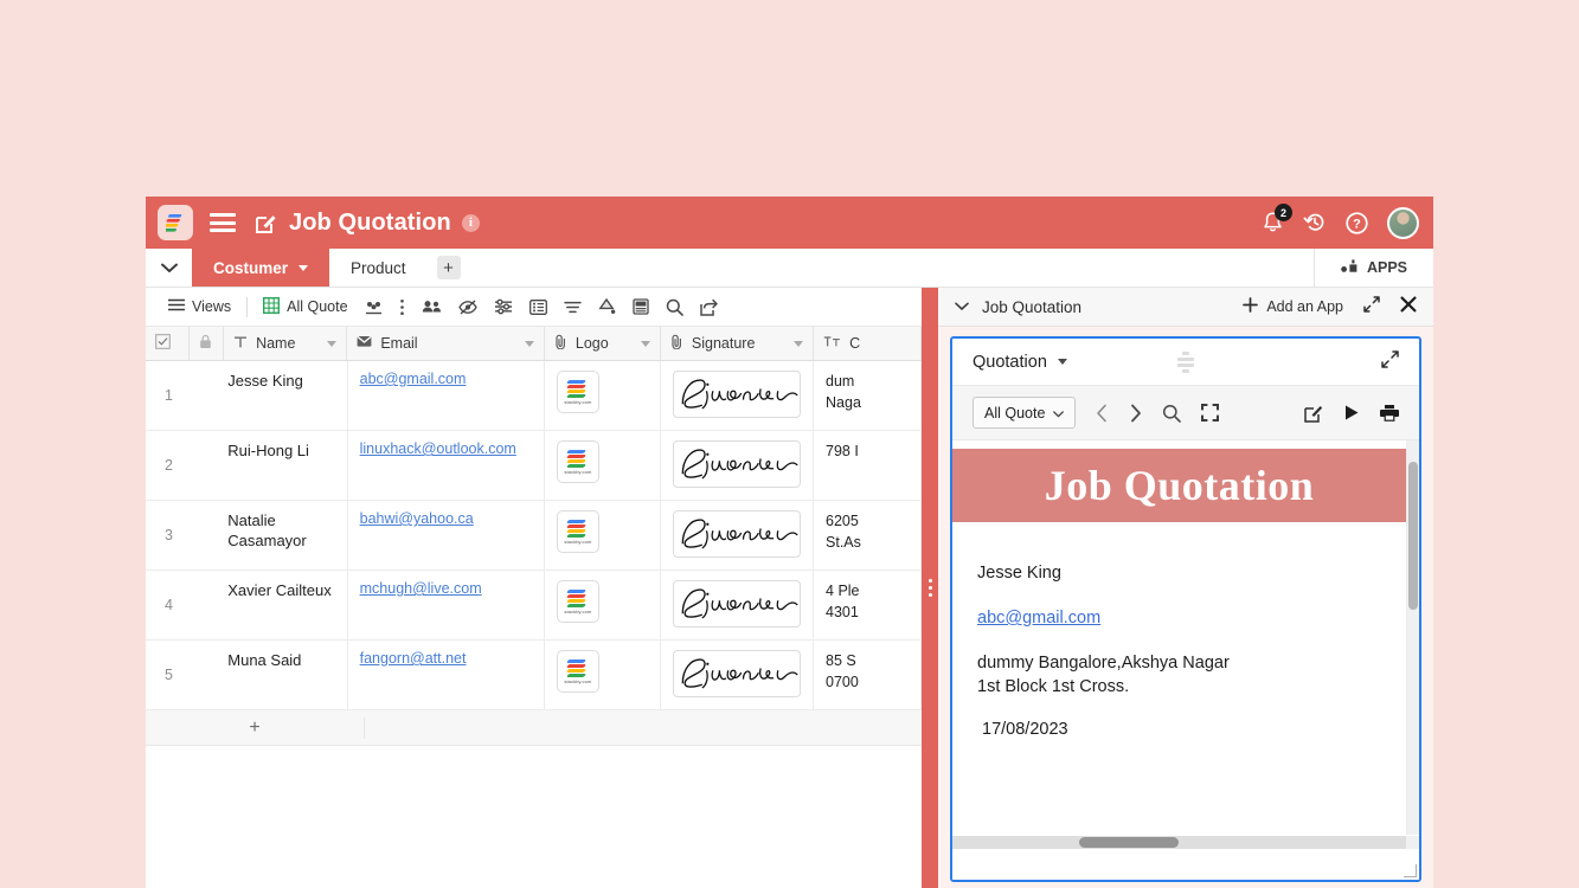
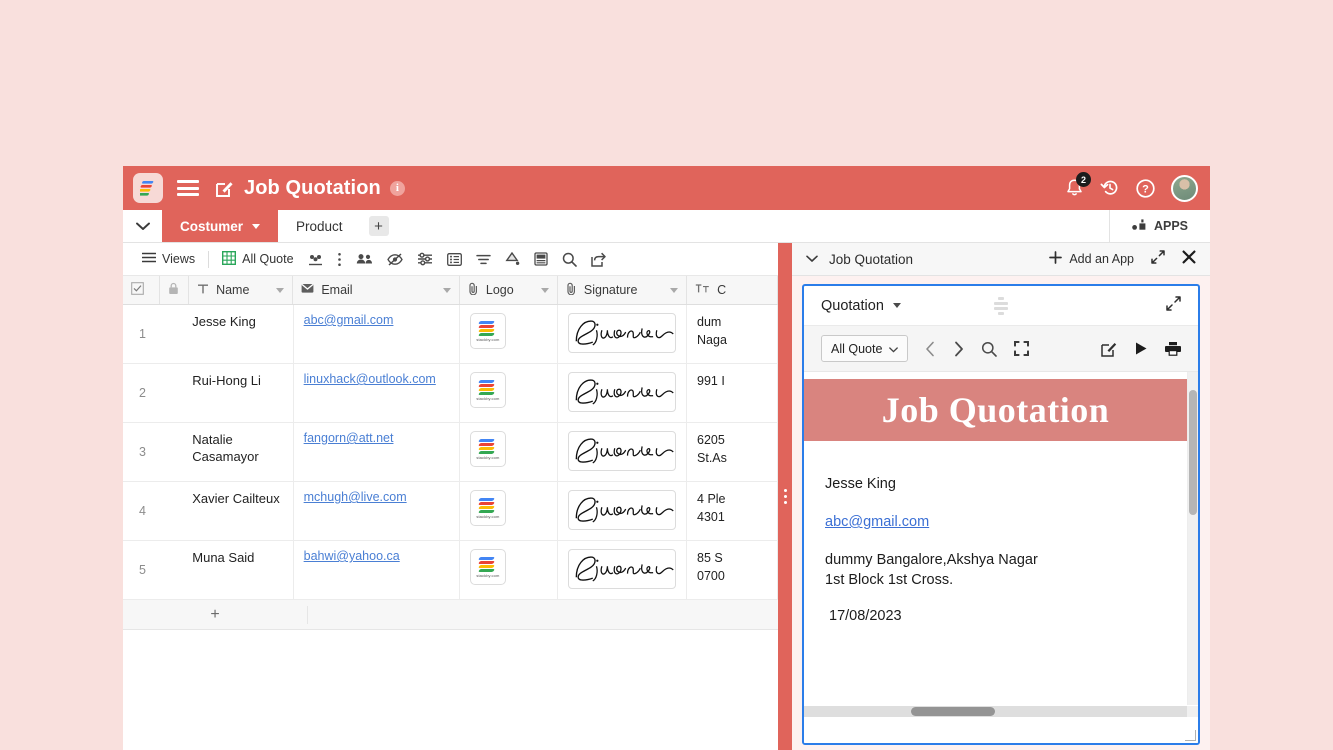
  Job Quotation
  i
  2
  ?
  Costumer
  Product
  +
  APPS
  Views
  All Quote
  Name
  Email
  Logo
  Signature
  C
  1
  Jesse King
  abc@gmail.com
  dum
  Naga
  2
  Rui-Hong Li
  linuxhack@outlook.com
- 798 I
+ 991 I
  3
  Natalie Casamayor
- bahwi@yahoo.ca
+ fangorn@att.net
  6205
  St.As
  4
  Xavier Cailteux
  mchugh@live.com
  4 Ple
  4301
  5
  Muna Said
- fangorn@att.net
+ bahwi@yahoo.ca
  85 S
  0700
  +
  Job Quotation
  Add an App
  Quotation
  All Quote
  Job Quotation
  Jesse King
  abc@gmail.com
  dummy Bangalore,Akshya Nagar
  1st Block 1st Cross.
  17/08/2023
